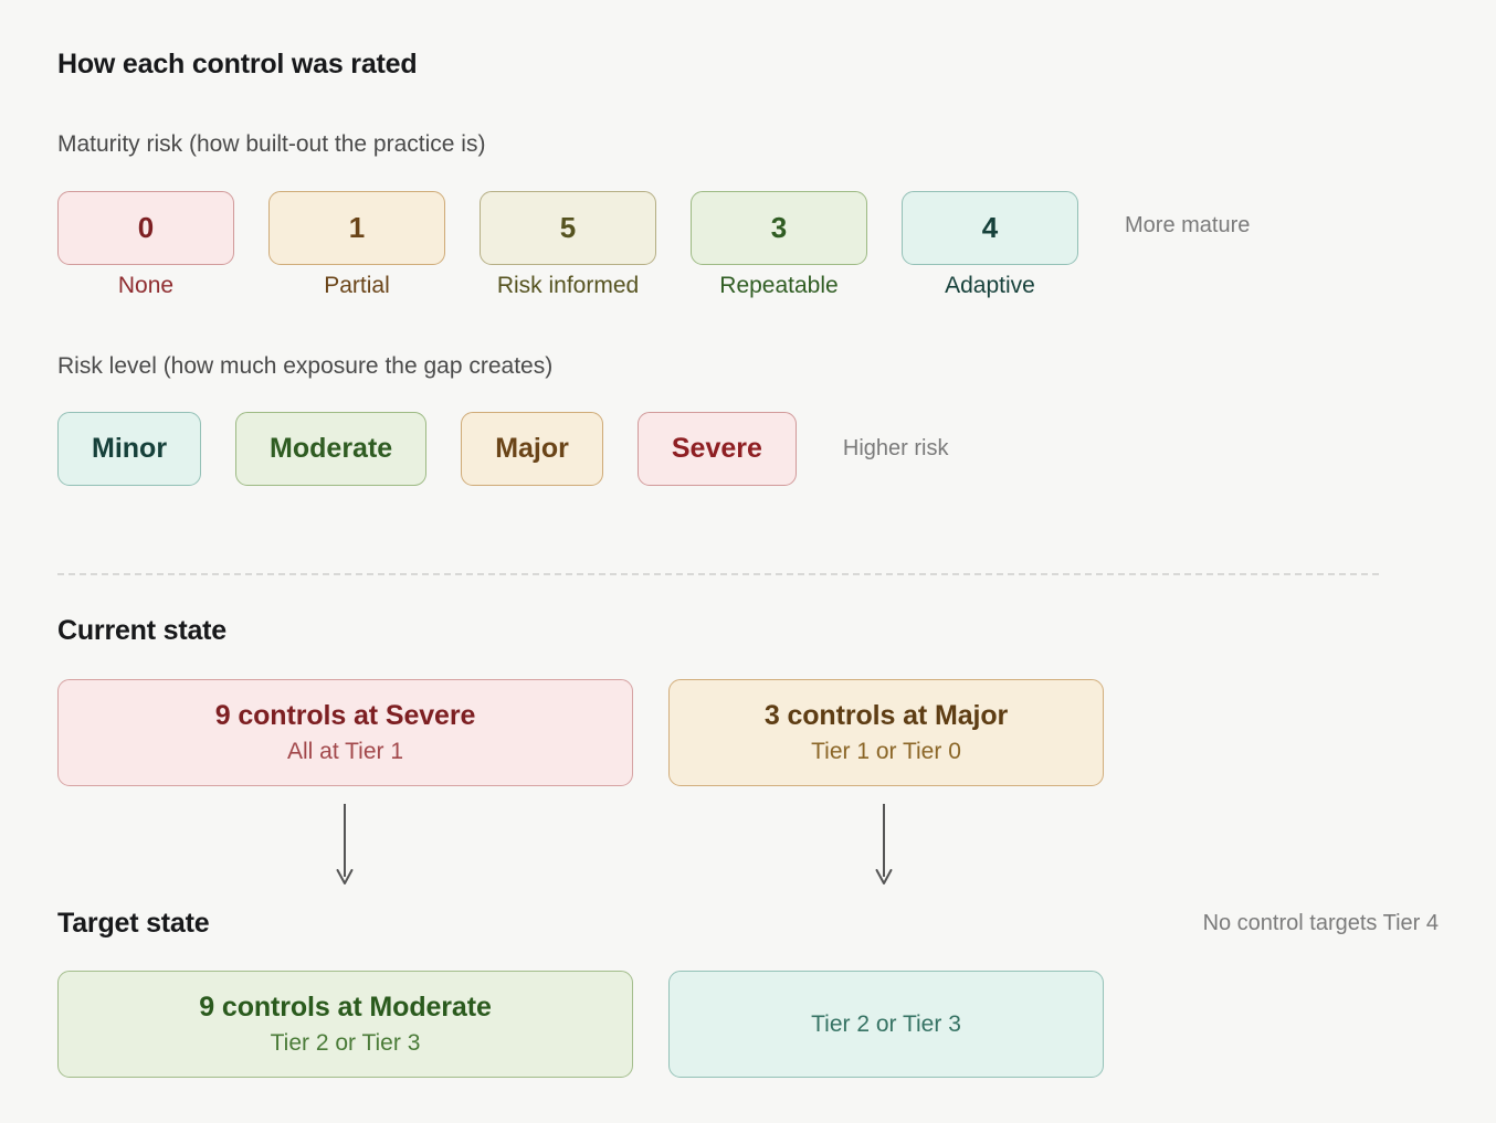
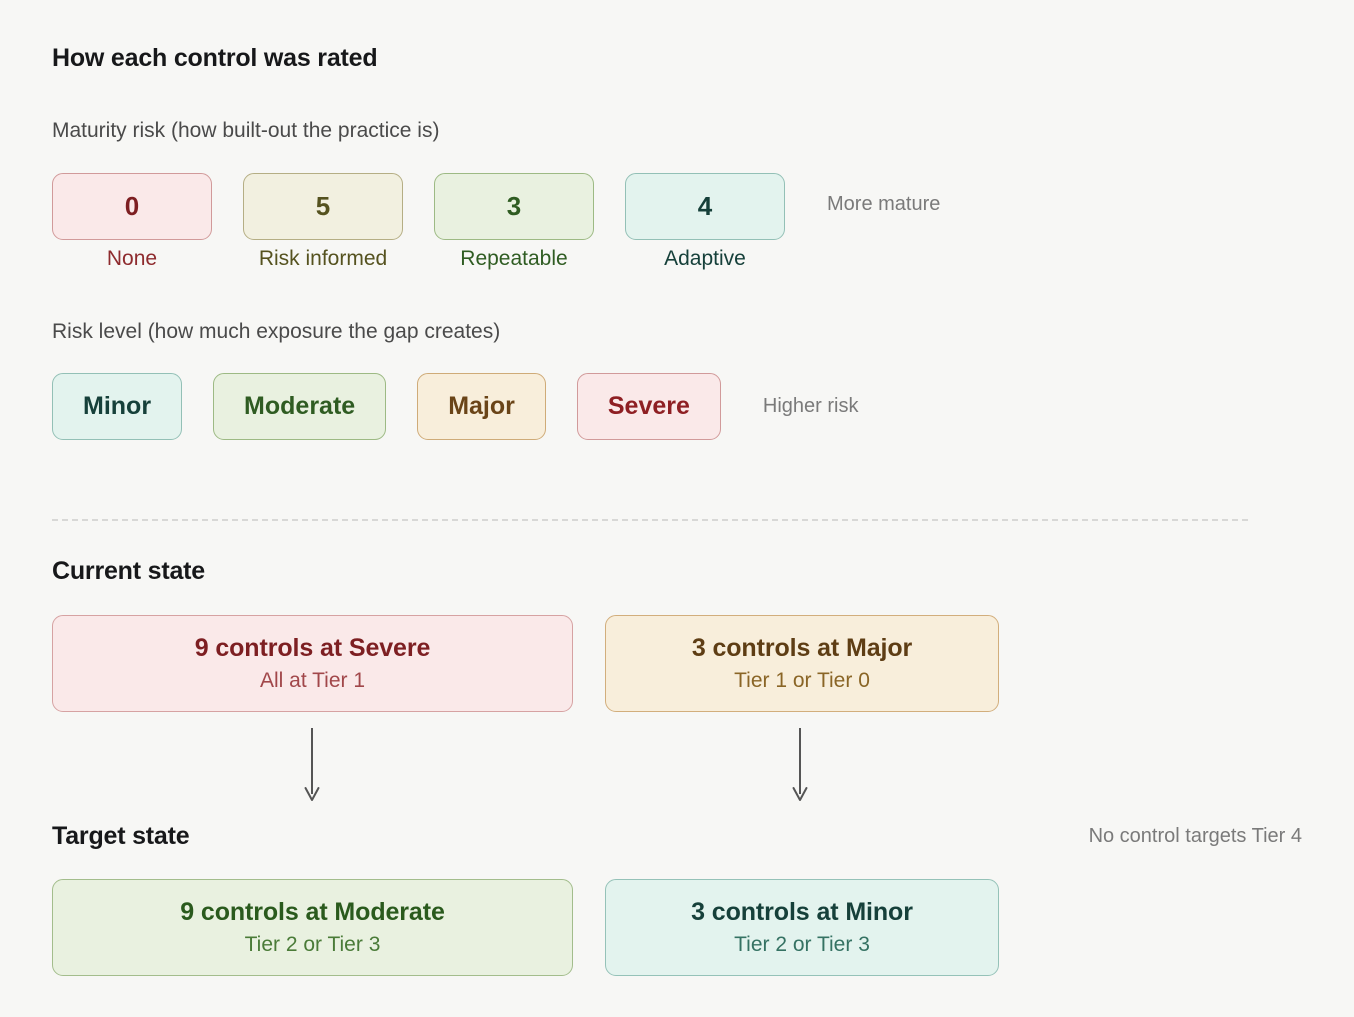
  How each control was rated
  Maturity risk (how built-out the practice is)
  0
  None
- 1
- Partial
  5
  Risk informed
  3
  Repeatable
  4
  Adaptive
  More mature
  Risk level (how much exposure the gap creates)
  Minor
  Moderate
  Major
  Severe
  Higher risk
  Current state
  9 controls at Severe
  All at Tier 1
  3 controls at Major
  Tier 1 or Tier 0
  Target state
  No control targets Tier 4
  9 controls at Moderate
  Tier 2 or Tier 3
+ 3 controls at Minor
  Tier 2 or Tier 3
